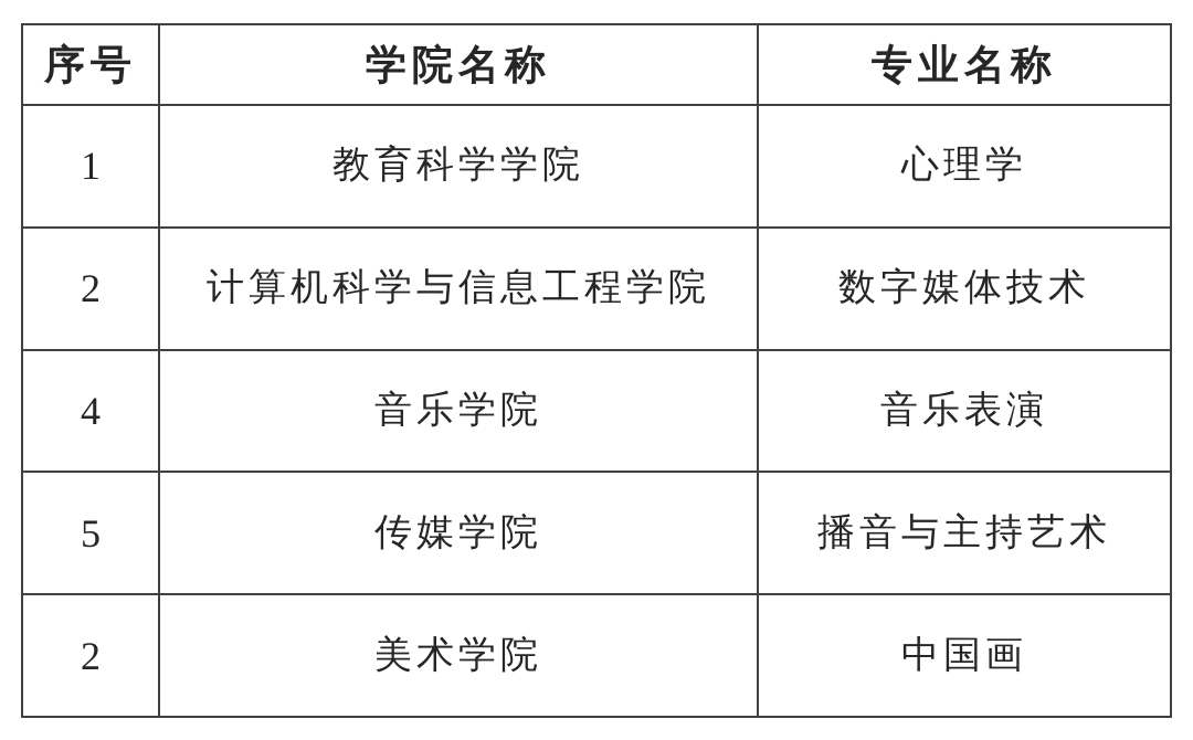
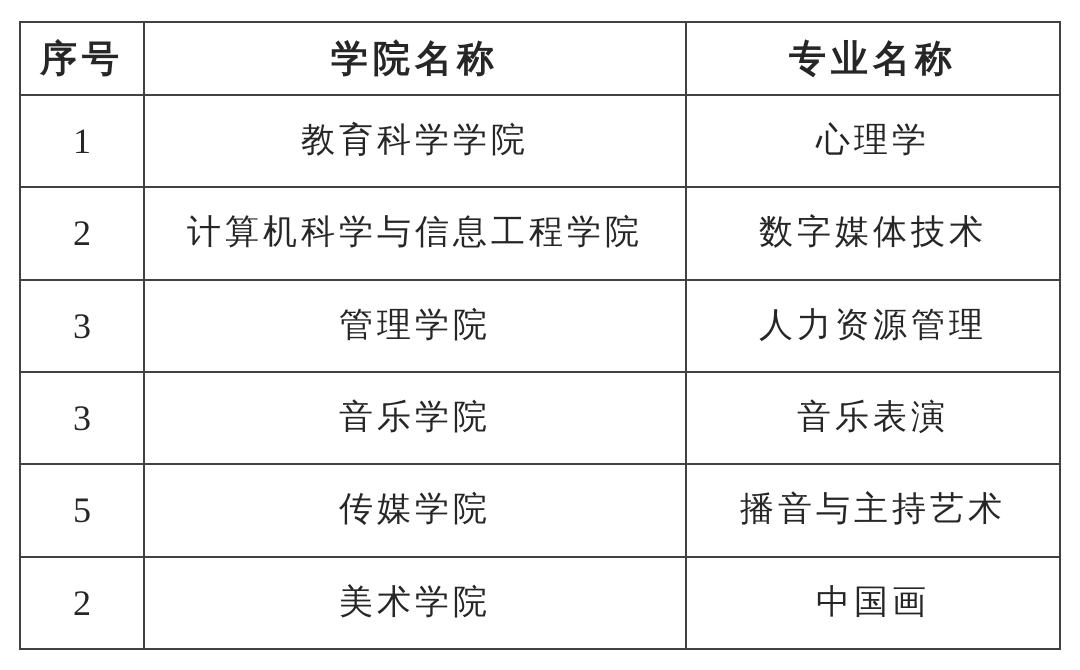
  序号	学院名称	专业名称
  1	教育科学学院	心理学
  2	计算机科学与信息工程学院	数字媒体技术
+ 3	管理学院	人力资源管理
- 4	音乐学院	音乐表演
+ 3	音乐学院	音乐表演
  5	传媒学院	播音与主持艺术
  2	美术学院	中国画
